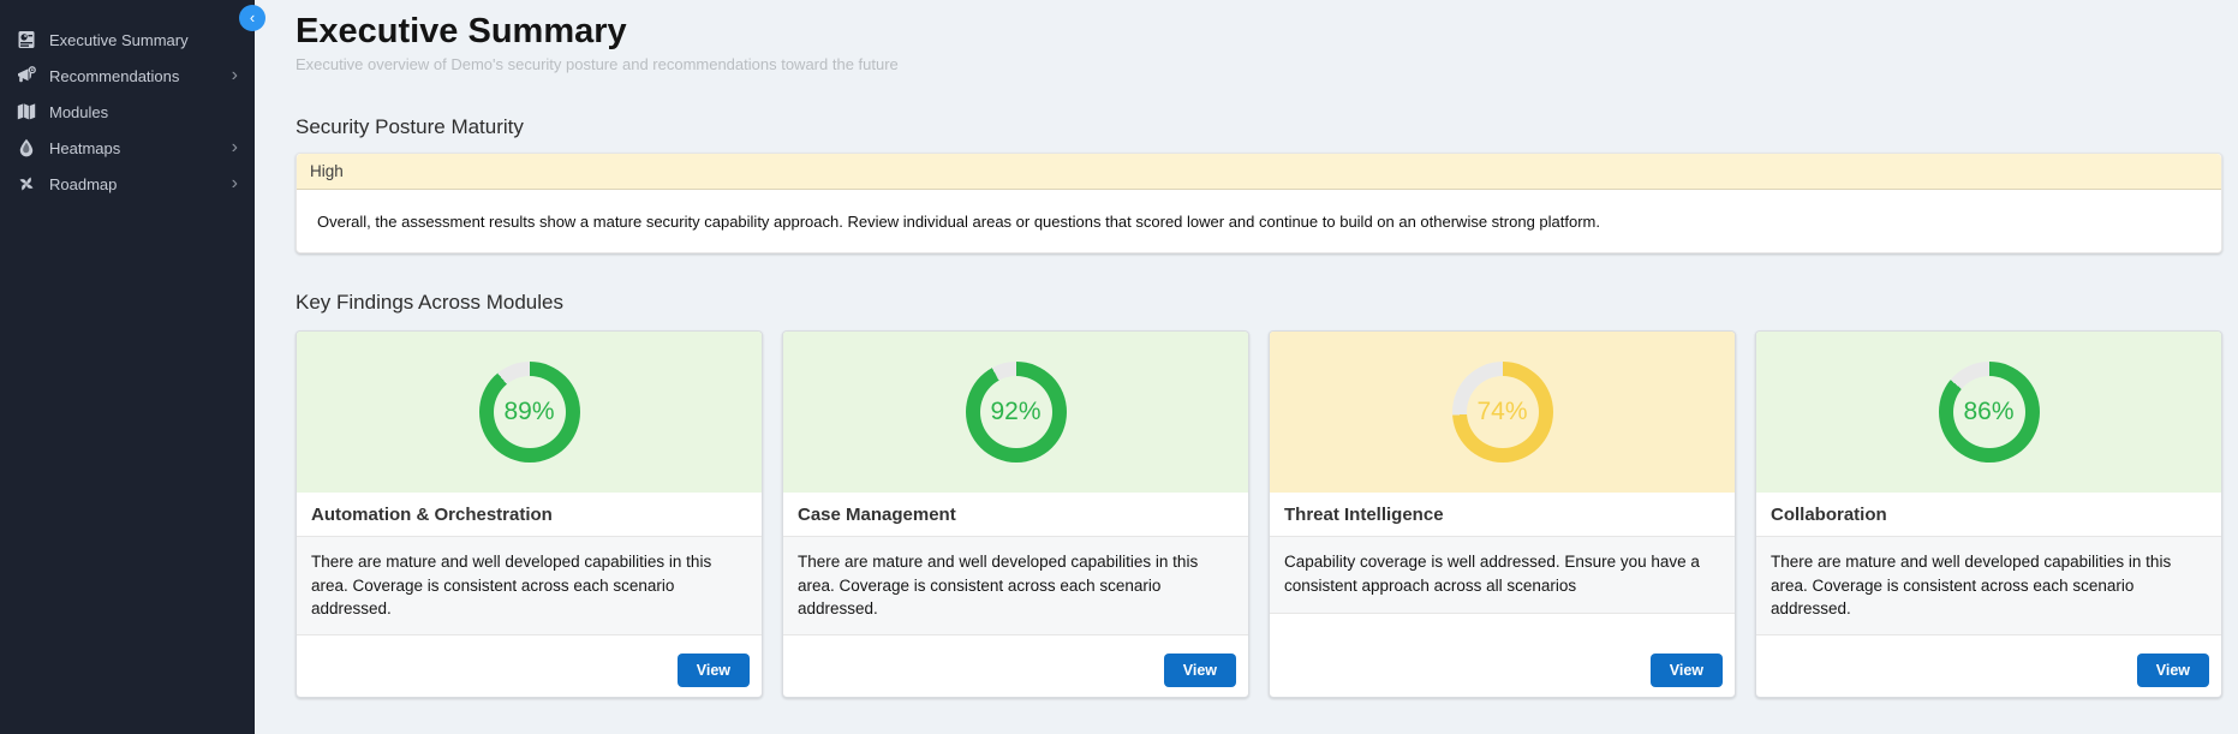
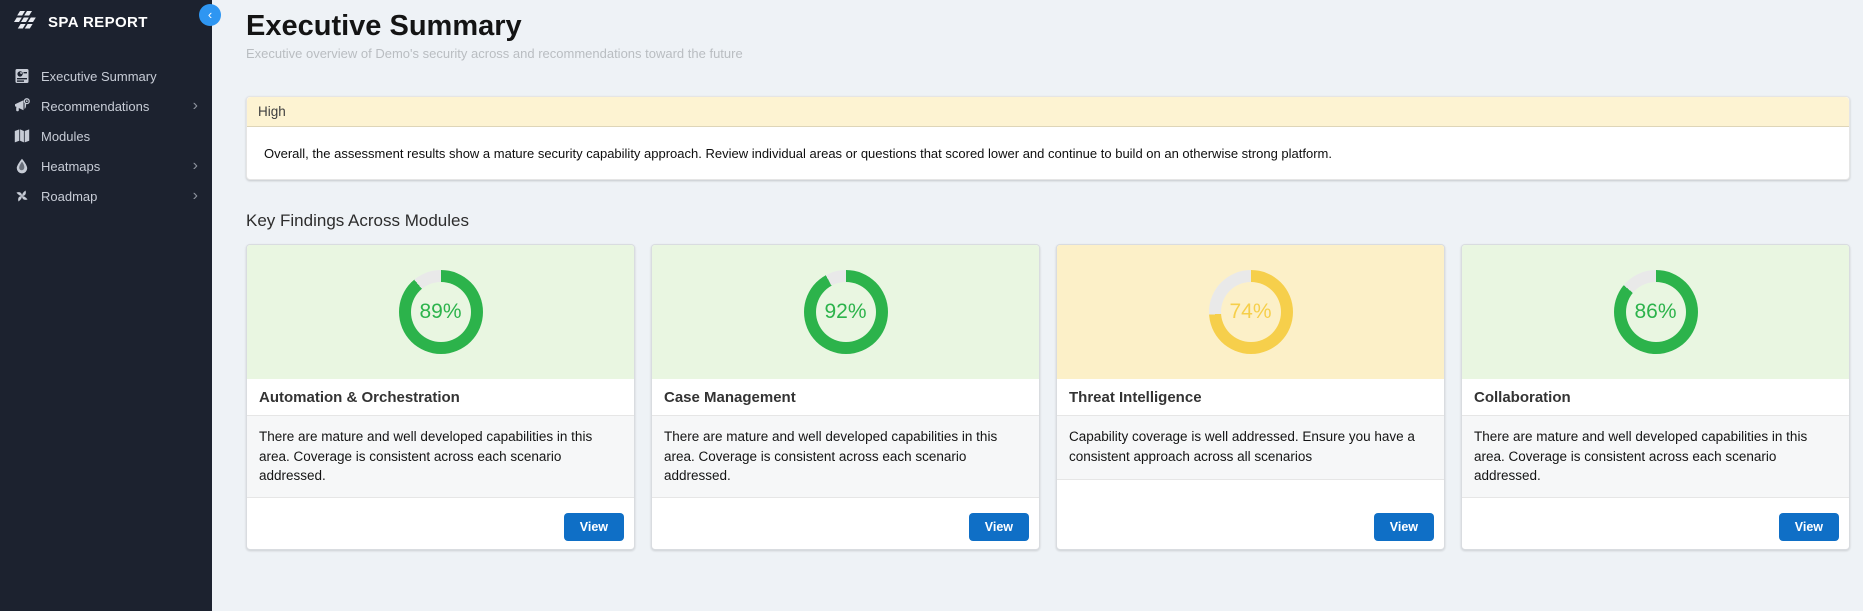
+ SPA REPORT
  ‹
  Executive Summary
  Recommendations
  ›
  Modules
  Heatmaps
  ›
  Roadmap
  ›
  Executive Summary
- Executive overview of Demo's security posture and recommendations toward the future
+ Executive overview of Demo's security across and recommendations toward the future
- Security Posture Maturity
  High
  Overall, the assessment results show a mature security capability approach. Review individual areas or questions that scored lower and continue to build on an otherwise strong platform.
  Key Findings Across Modules
  89%
  Automation & Orchestration
  There are mature and well developed capabilities in this area. Coverage is consistent across each scenario addressed.
  View
  92%
  Case Management
  There are mature and well developed capabilities in this area. Coverage is consistent across each scenario addressed.
  View
  74%
  Threat Intelligence
  Capability coverage is well addressed. Ensure you have a consistent approach across all scenarios
  View
  86%
  Collaboration
  There are mature and well developed capabilities in this area. Coverage is consistent across each scenario addressed.
  View
